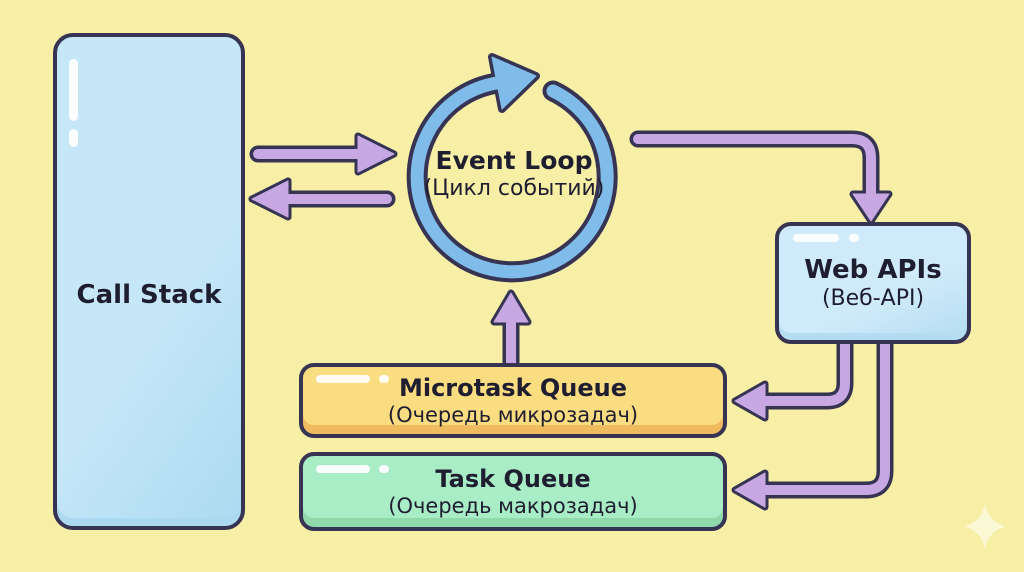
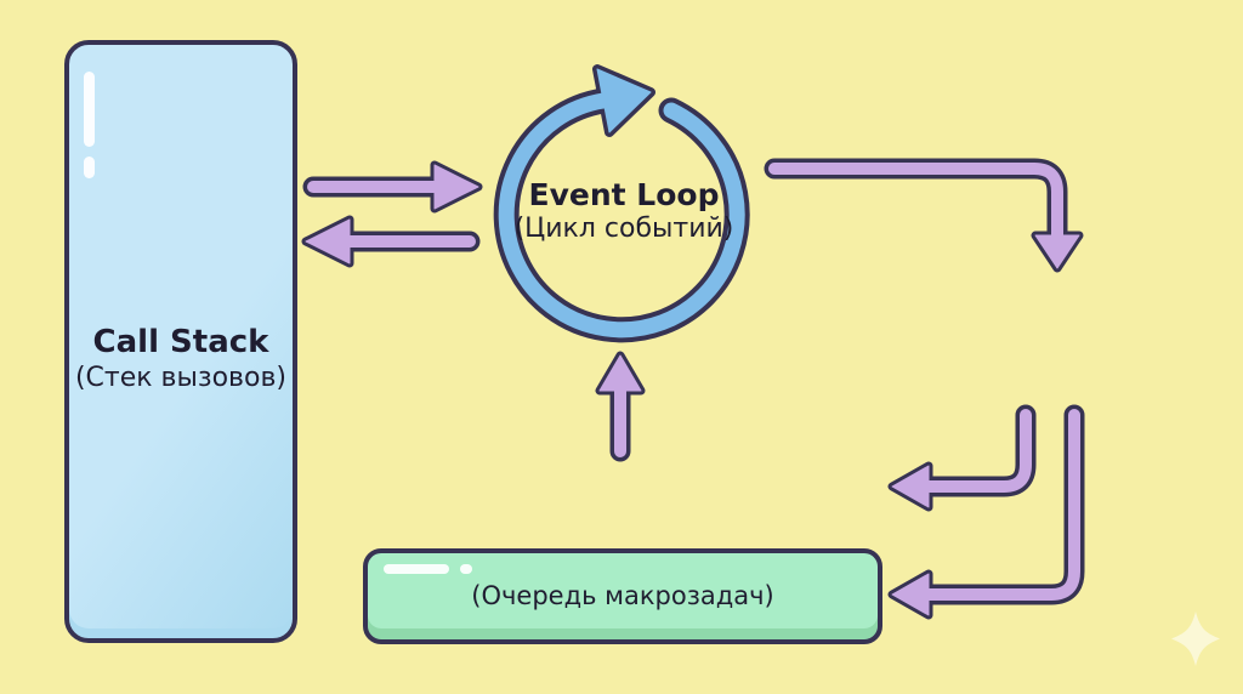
  Call Stack
+ (Стек вызовов)
  Event Loop
  (Цикл событий)
- Web APIs
- (Веб-API)
- Microtask Queue
- (Очередь микрозадач)
- Task Queue
  (Очередь макрозадач)
